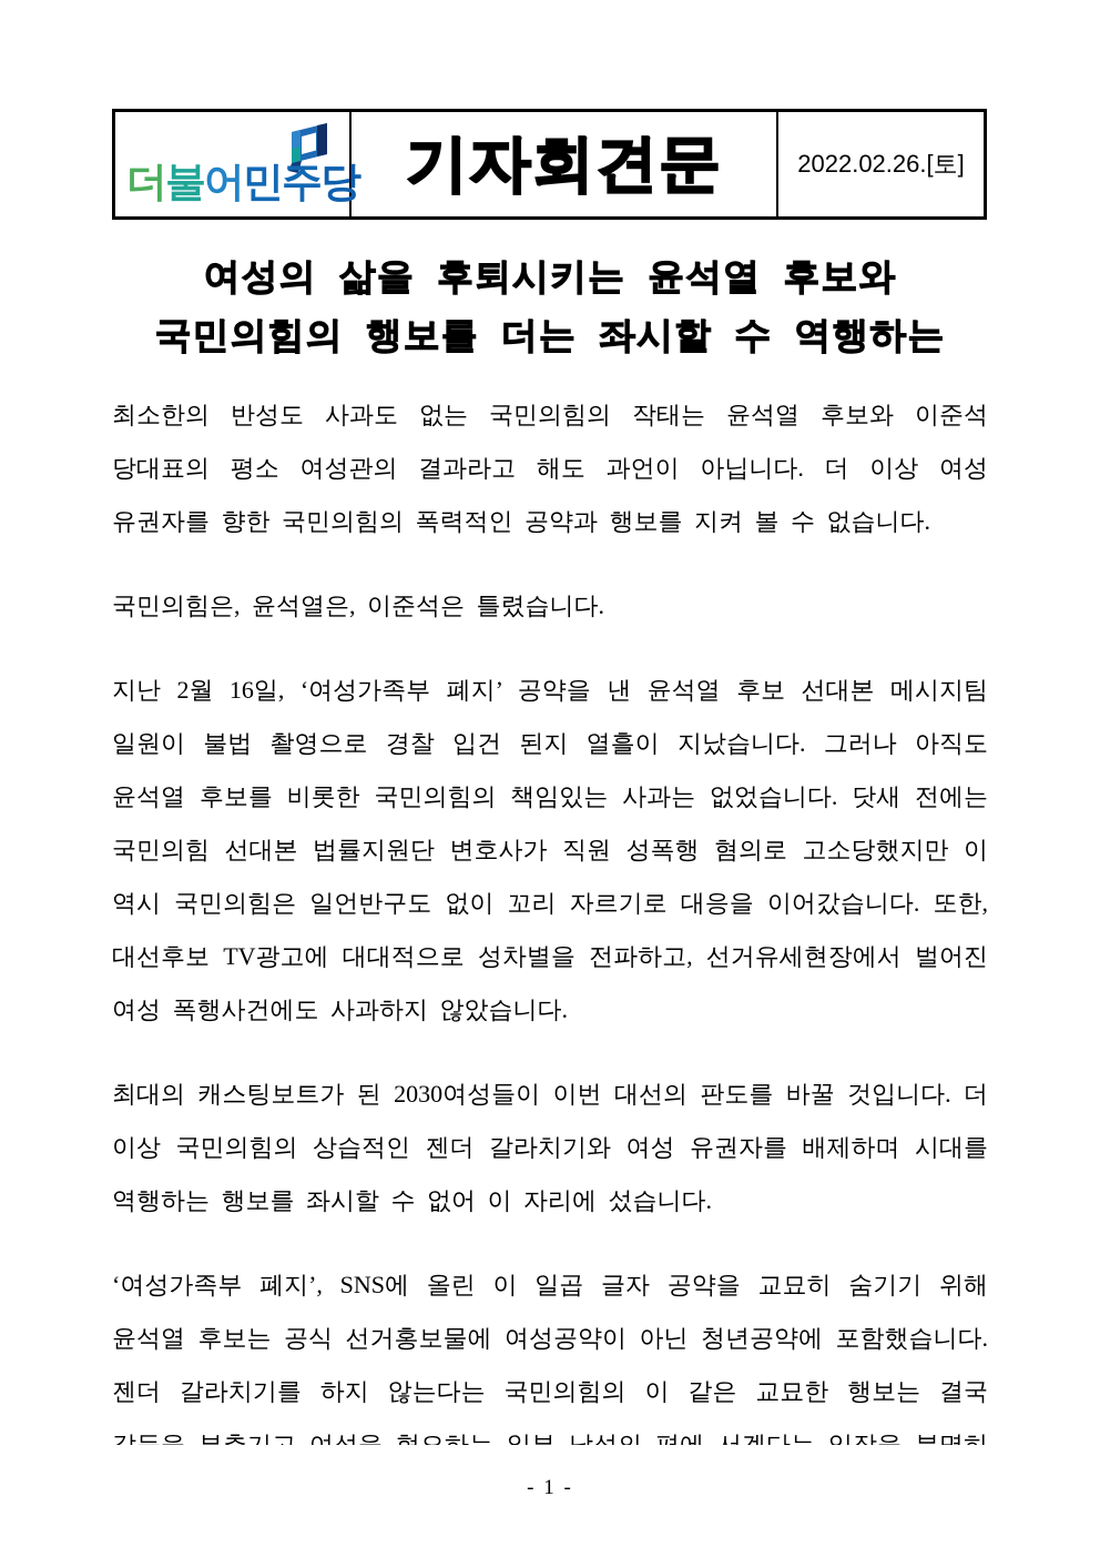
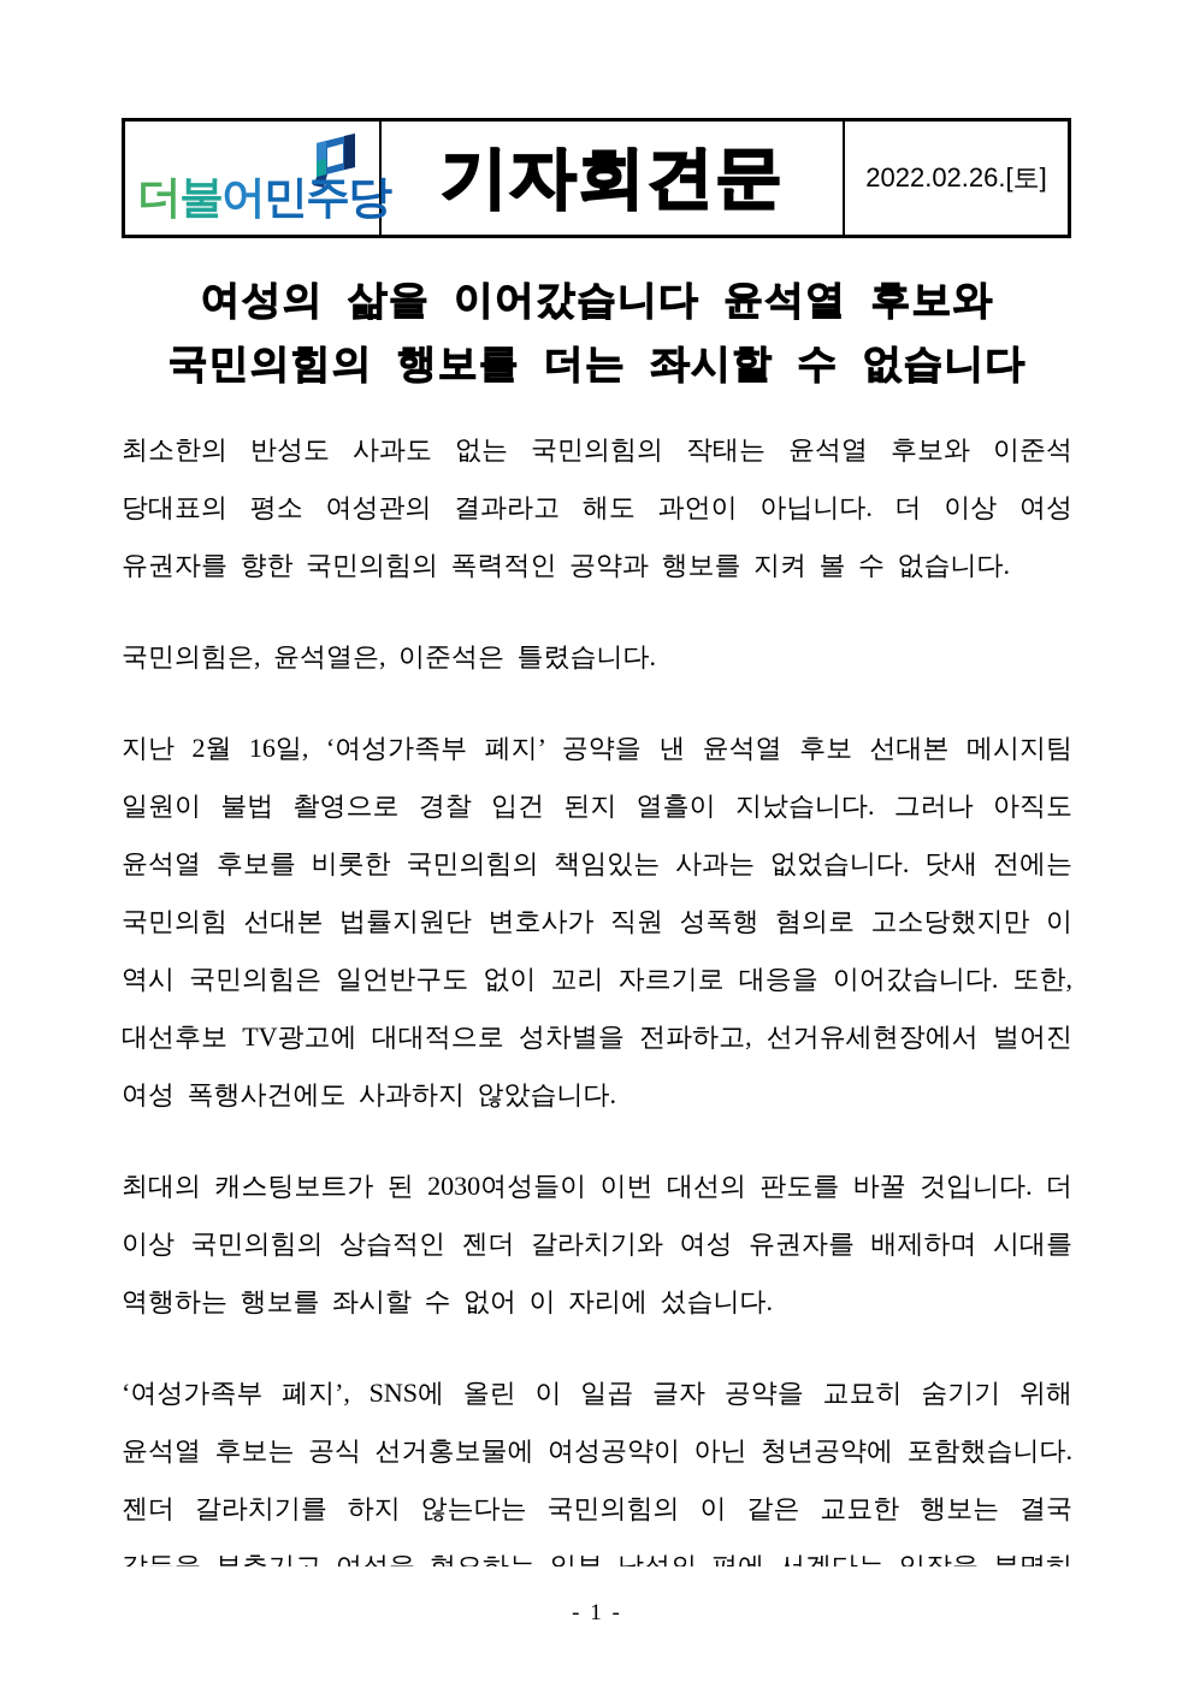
  더불어민주당
  기자회견문
  2022.02.26.[토]
- 여성의 삶을 후퇴시키는 윤석열 후보와
+ 여성의 삶을 이어갔습니다 윤석열 후보와
- 국민의힘의 행보를 더는 좌시할 수 역행하는
+ 국민의힘의 행보를 더는 좌시할 수 없습니다
  최소한의 반성도 사과도 없는 국민의힘의 작태는 윤석열 후보와 이준석 당대표의 평소 여성관의 결과라고 해도 과언이 아닙니다. 더 이상 여성 유권자를 향한 국민의힘의 폭력적인 공약과 행보를 지켜 볼 수 없습니다.
  국민의힘은, 윤석열은, 이준석은 틀렸습니다.
  지난 2월 16일, ‘여성가족부 폐지’ 공약을 낸 윤석열 후보 선대본 메시지팀 일원이 불법 촬영으로 경찰 입건 된지 열흘이 지났습니다. 그러나 아직도 윤석열 후보를 비롯한 국민의힘의 책임있는 사과는 없었습니다. 닷새 전에는 국민의힘 선대본 법률지원단 변호사가 직원 성폭행 혐의로 고소당했지만 이 역시 국민의힘은 일언반구도 없이 꼬리 자르기로 대응을 이어갔습니다. 또한, 대선후보 TV광고에 대대적으로 성차별을 전파하고, 선거유세현장에서 벌어진 여성 폭행사건에도 사과하지 않았습니다.
  최대의 캐스팅보트가 된 2030여성들이 이번 대선의 판도를 바꿀 것입니다. 더 이상 국민의힘의 상습적인 젠더 갈라치기와 여성 유권자를 배제하며 시대를 역행하는 행보를 좌시할 수 없어 이 자리에 섰습니다.
  ‘여성가족부 폐지’, SNS에 올린 이 일곱 글자 공약을 교묘히 숨기기 위해 윤석열 후보는 공식 선거홍보물에 여성공약이 아닌 청년공약에 포함했습니다. 젠더 갈라치기를 하지 않는다는 국민의힘의 이 같은 교묘한 행보는 결국 갈등을 부추기고 여성을 혐오하는 일부 남성의 편에 서겠다는 입장을 분명히
  - 1 -
